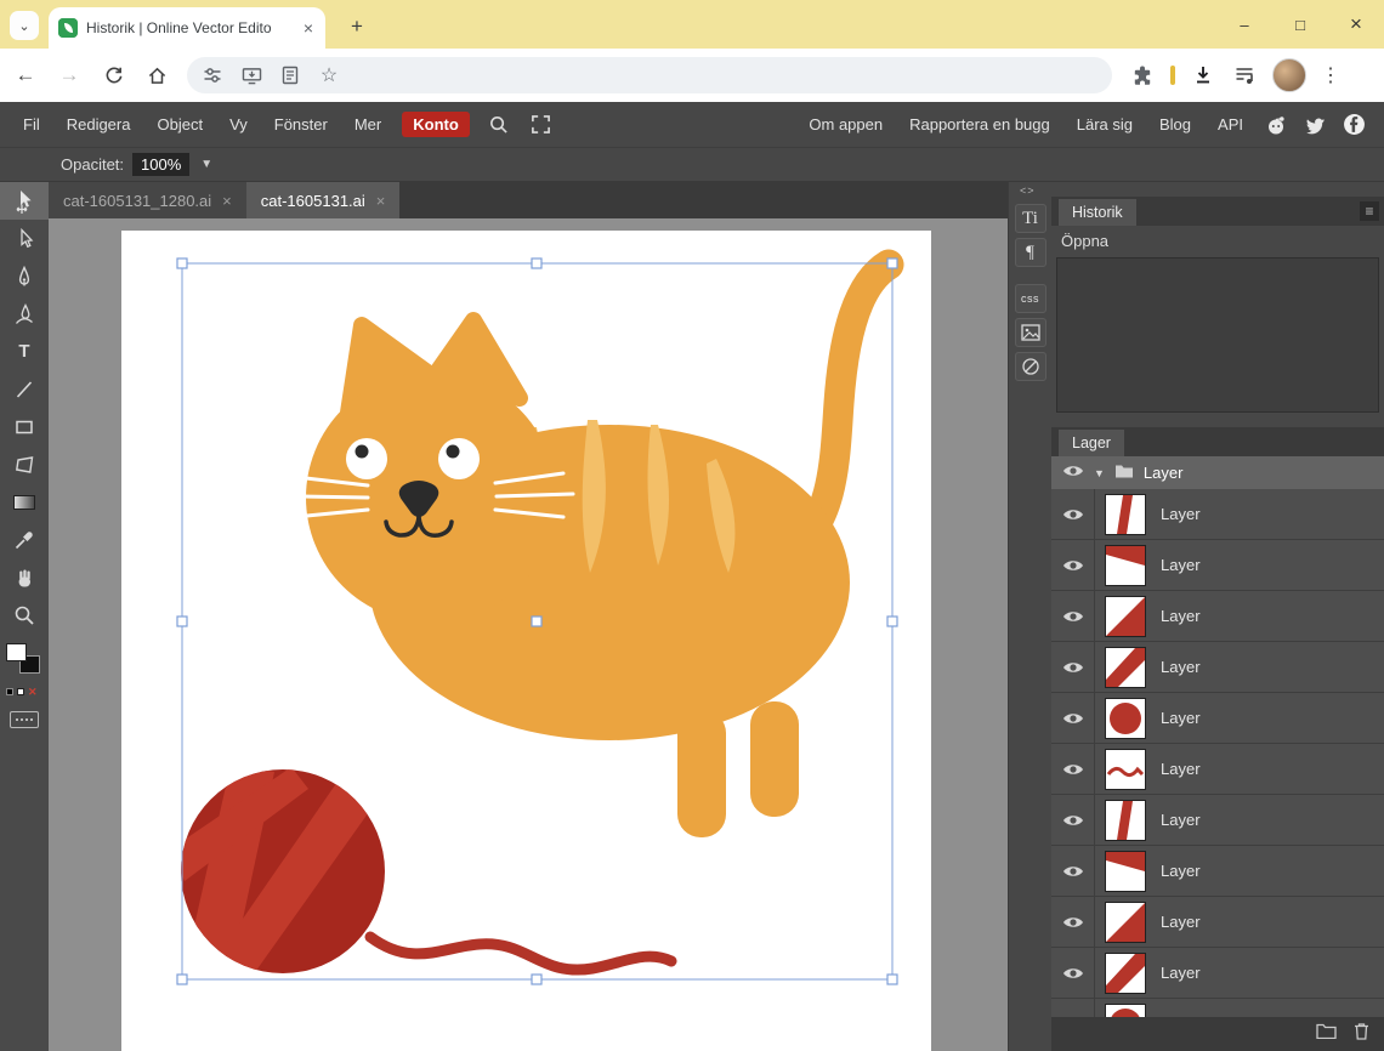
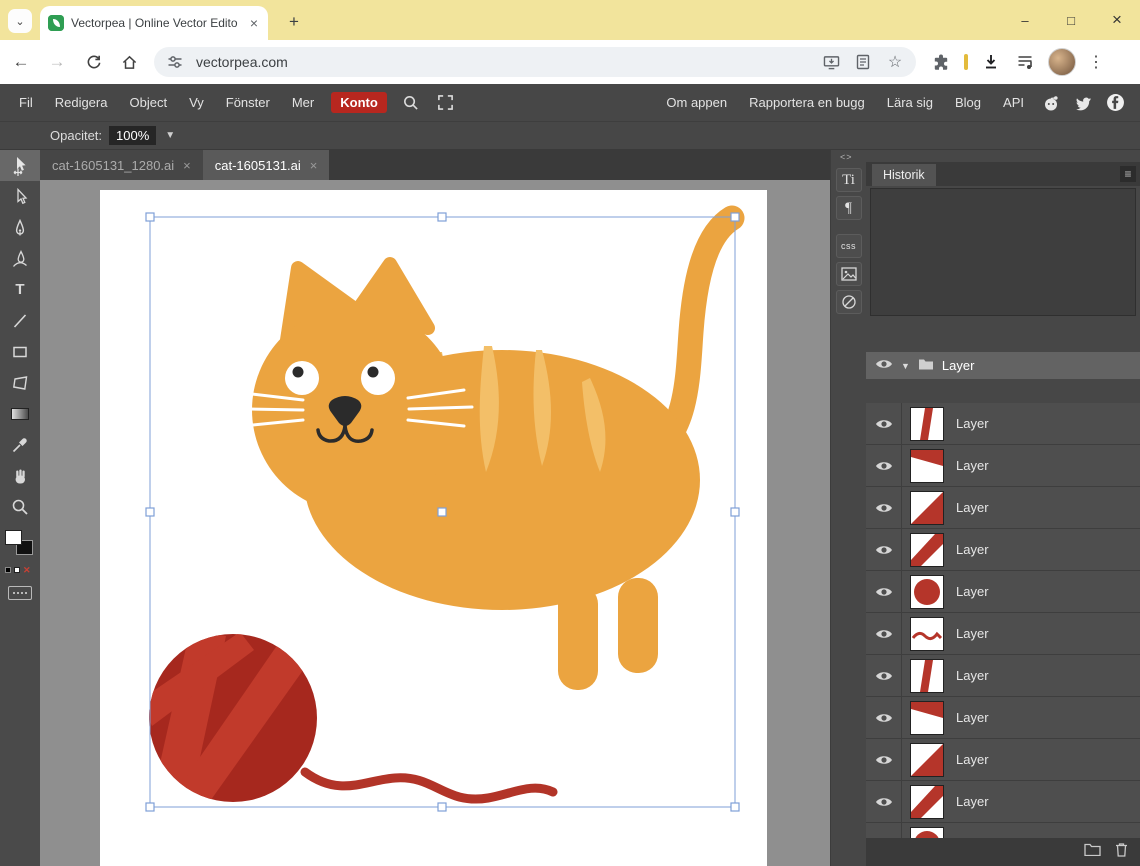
  ⌄
- Historik | Online Vector Edito
+ Vectorpea | Online Vector Edito
  ×
  +
  –
  □
  ×
  ←
  →
+ vectorpea.com
  ☆
  ⋮
  Fil
  Redigera
  Object
  Vy
  Fönster
  Mer
  Konto
  Om appen
  Rapportera en bugg
  Lära sig
  Blog
  API
  Opacitet:
  100%
  ▼
  T
  ✕
  cat-1605131_1280.ai
  ×
  cat-1605131.ai
  ×
  Ti
  ¶
  css
  <>
  Historik
  ≡
- Öppna
- Lager
  ▼
  Layer
  Layer
  Layer
  Layer
  Layer
  Layer
  Layer
  Layer
  Layer
  Layer
  Layer
